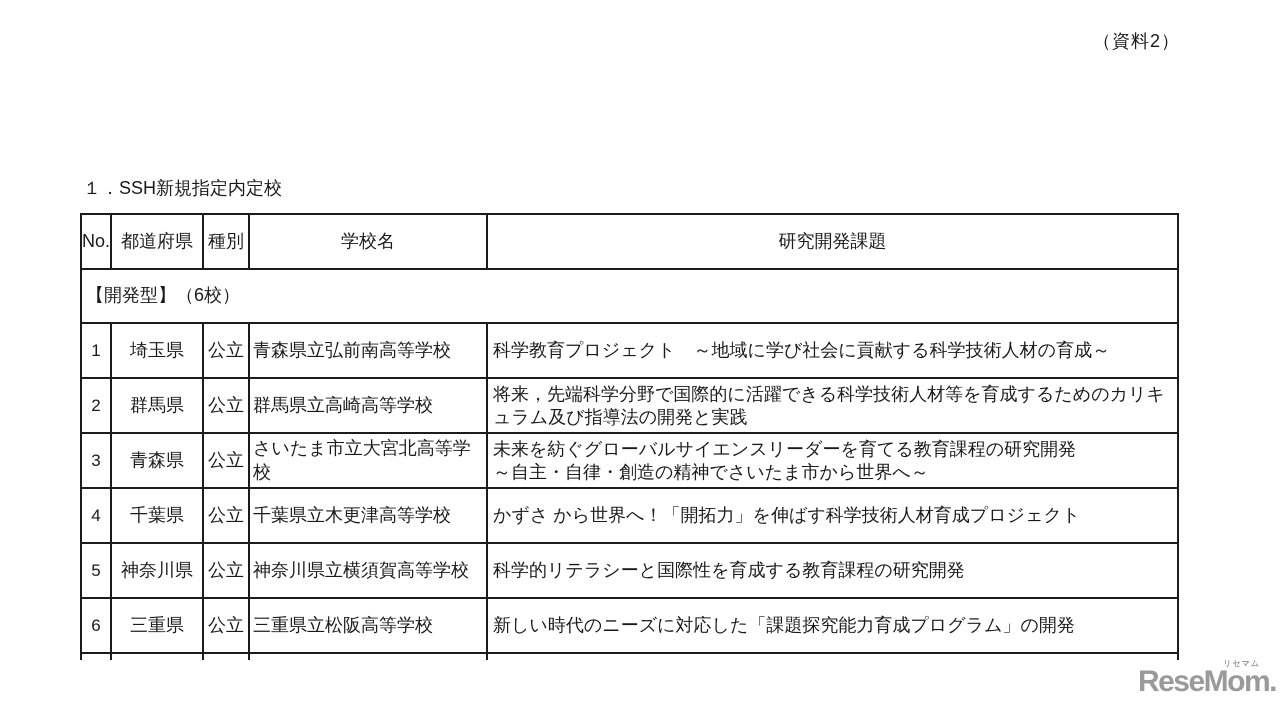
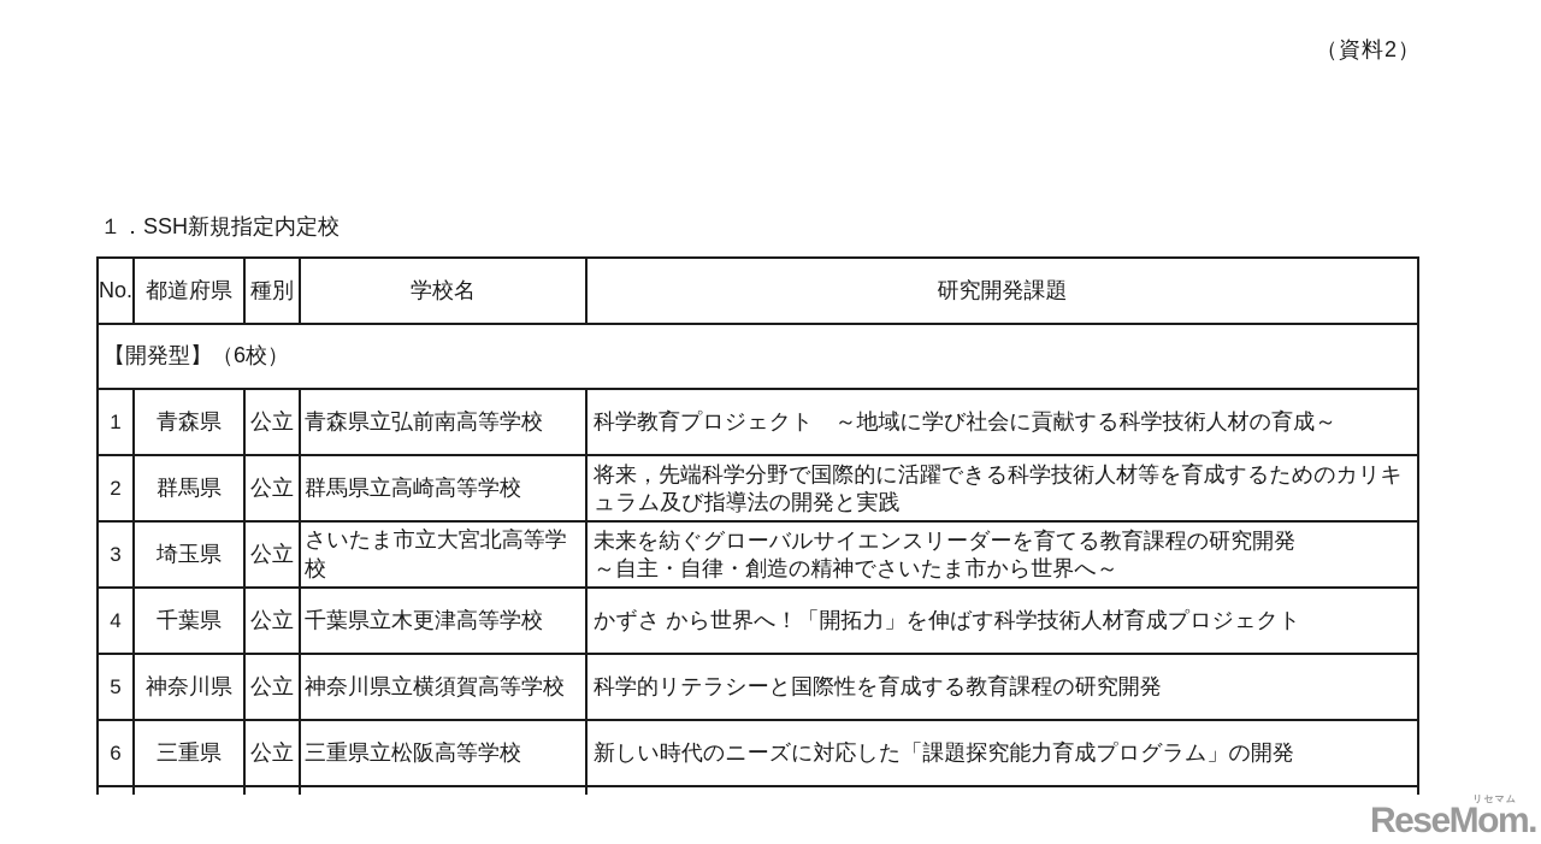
  （資料2）
  １．SSH新規指定内定校
  No.	都道府県	種別	学校名	研究開発課題
  【開発型】（6校）
- 1	埼玉県	公立	青森県立弘前南高等学校	科学教育プロジェクト ～地域に学び社会に貢献する科学技術人材の育成～
+ 1	青森県	公立	青森県立弘前南高等学校	科学教育プロジェクト ～地域に学び社会に貢献する科学技術人材の育成～
  2	群馬県	公立	群馬県立高崎高等学校	将来，先端科学分野で国際的に活躍できる科学技術人材等を育成するためのカリキュラム及び指導法の開発と実践
- 3	青森県	公立	さいたま市立大宮北高等学校	未来を紡ぐグローバルサイエンスリーダーを育てる教育課程の研究開発 ～自主・自律・創造の精神でさいたま市から世界へ～
+ 3	埼玉県	公立	さいたま市立大宮北高等学校	未来を紡ぐグローバルサイエンスリーダーを育てる教育課程の研究開発 ～自主・自律・創造の精神でさいたま市から世界へ～
  4	千葉県	公立	千葉県立木更津高等学校	かずさ から世界へ！「開拓力」を伸ばす科学技術人材育成プロジェクト
  5	神奈川県	公立	神奈川県立横須賀高等学校	科学的リテラシーと国際性を育成する教育課程の研究開発
  6	三重県	公立	三重県立松阪高等学校	新しい時代のニーズに対応した「課題探究能力育成プログラム」の開発
  リセマム
  ReseMom.
